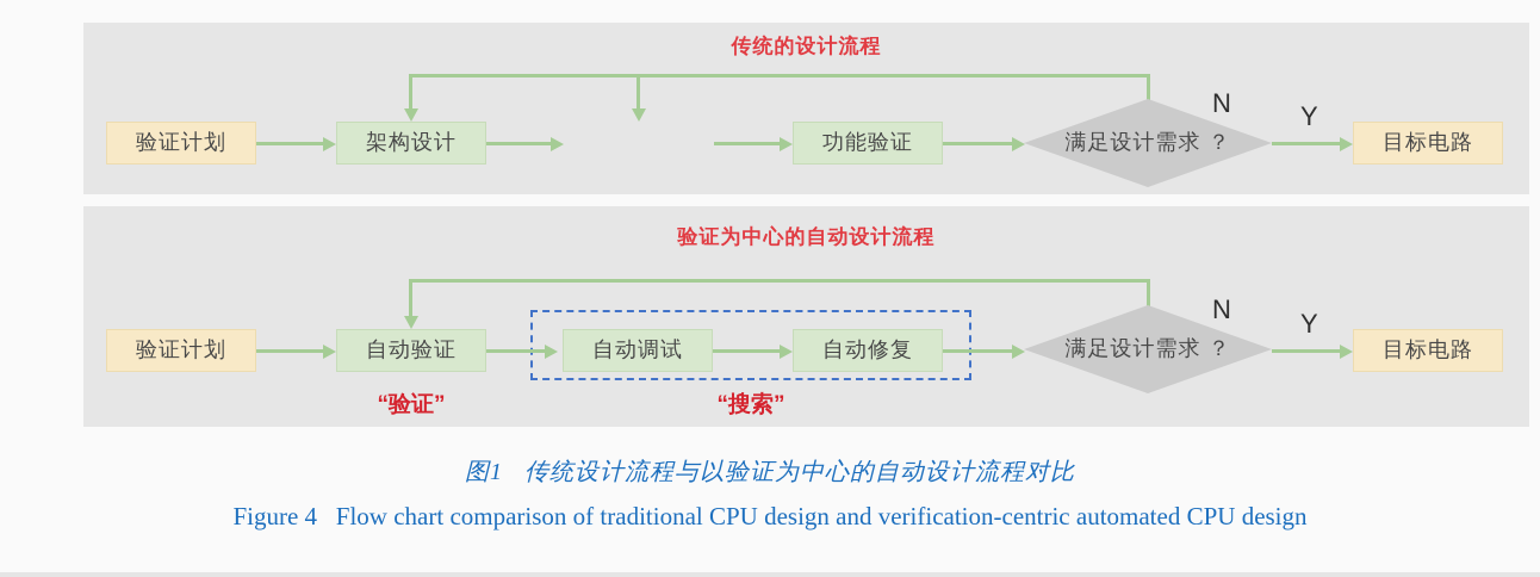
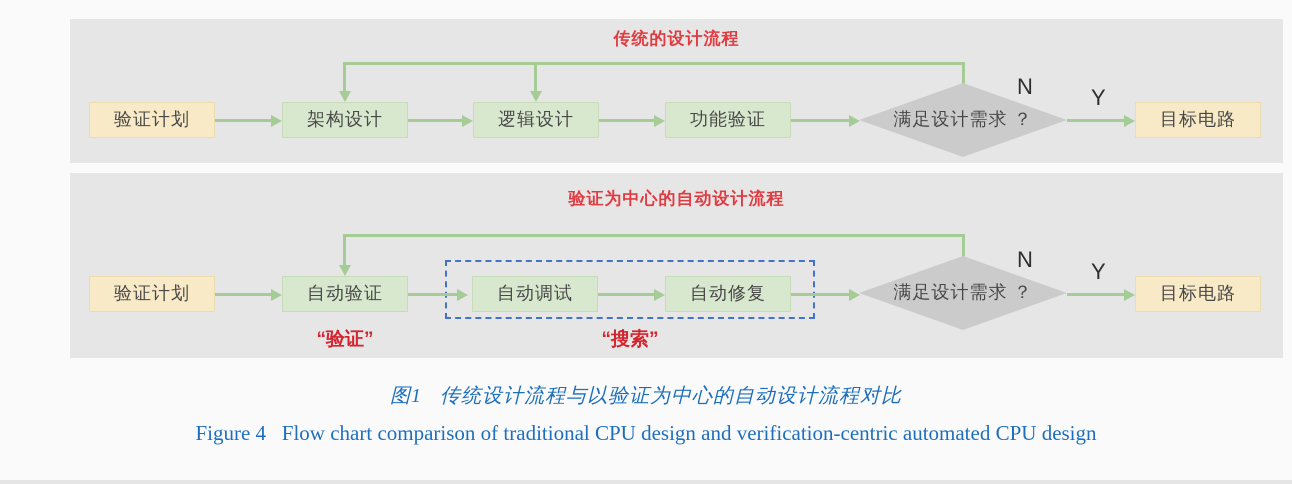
  传统的设计流程
  验证计划
  架构设计
+ 逻辑设计
  功能验证
  满足设计需求 ？
  目标电路
  N
  Y
  验证为中心的自动设计流程
  验证计划
  自动验证
  自动调试
  自动修复
  满足设计需求 ？
  目标电路
  N
  Y
  “验证”
  “搜索”
  图1 传统设计流程与以验证为中心的自动设计流程对比
  Figure 4 Flow chart comparison of traditional CPU design and verification-centric automated CPU design
